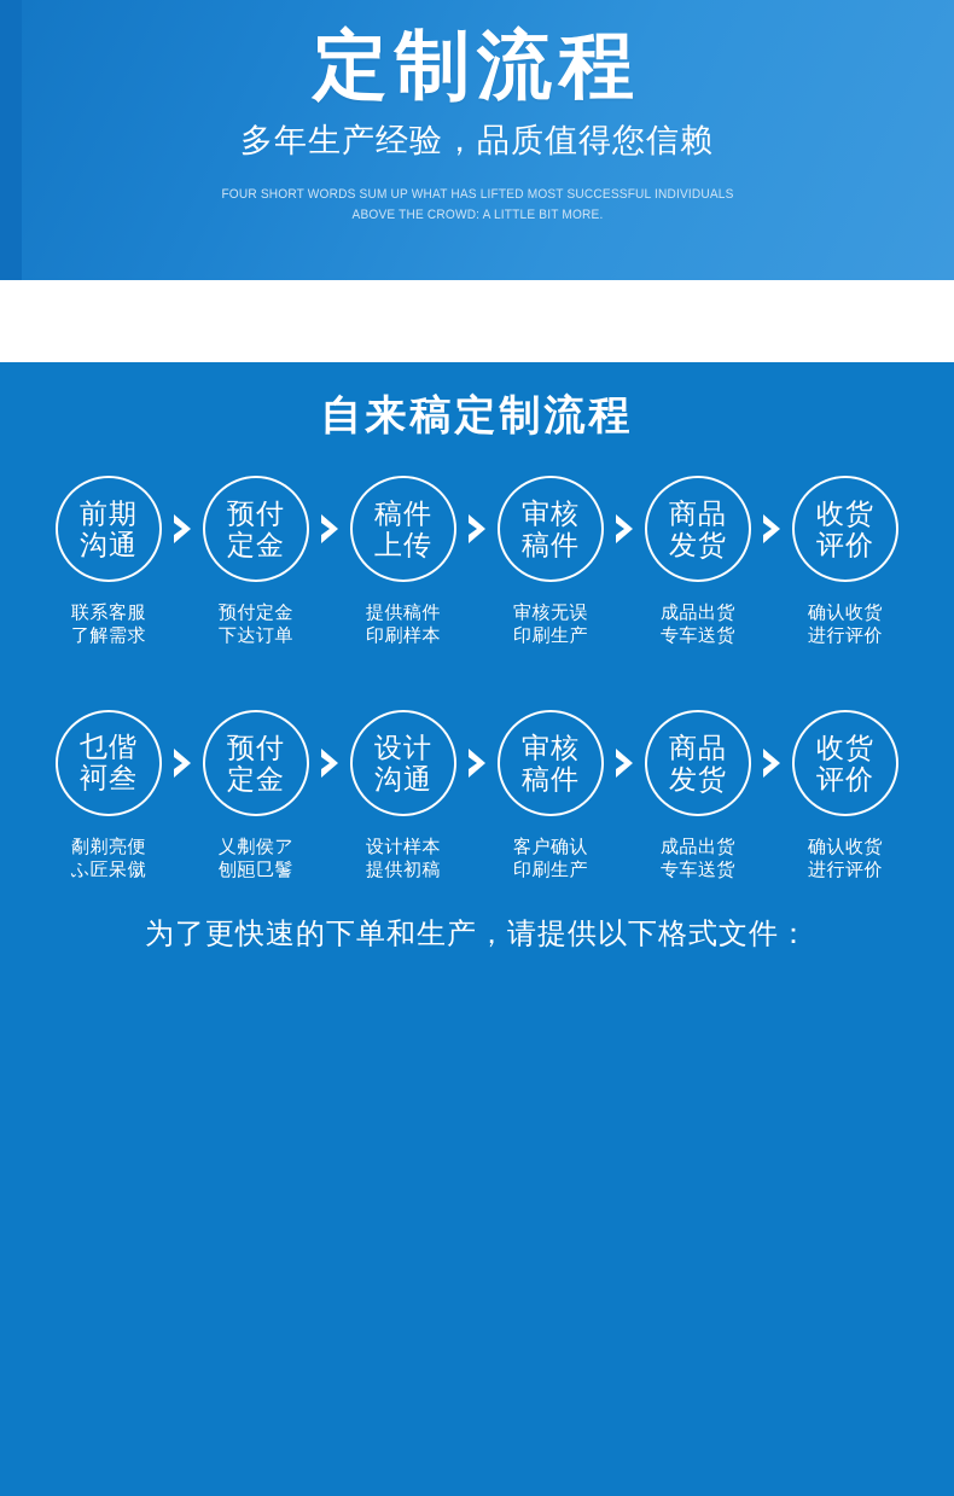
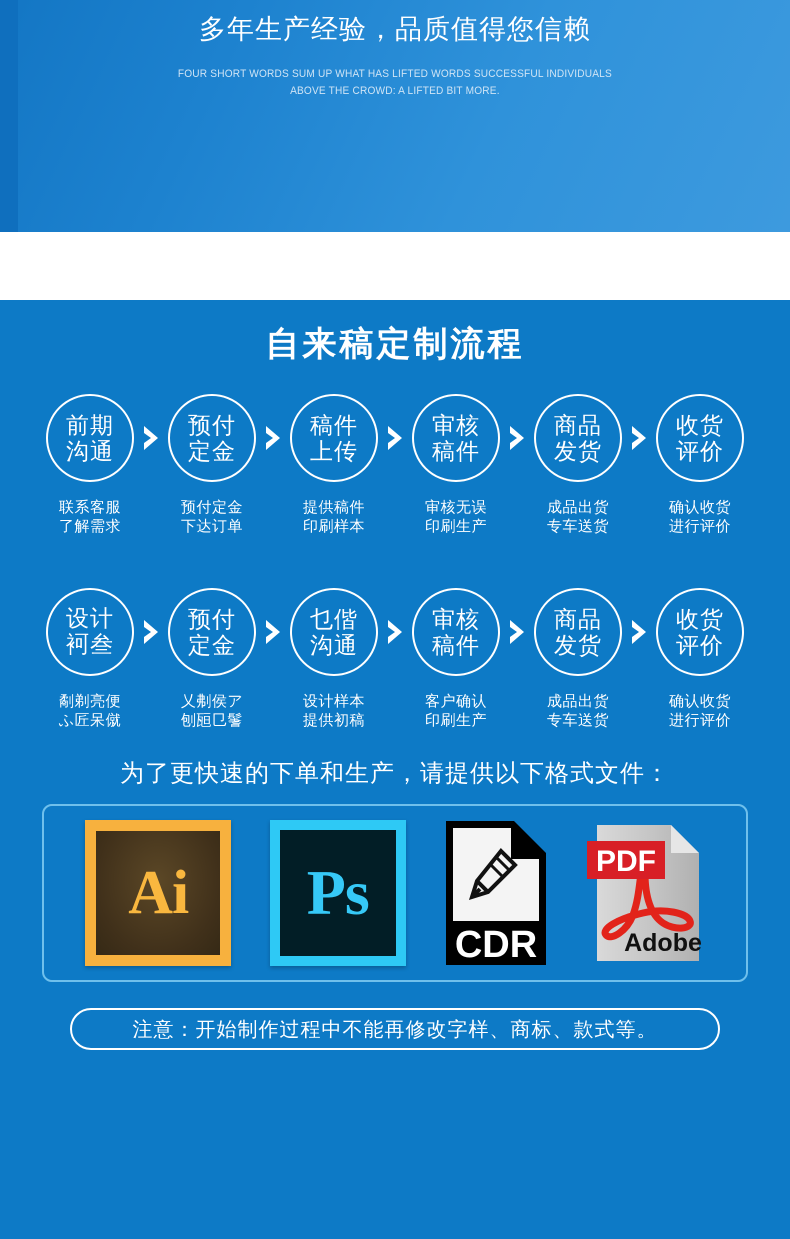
- 定制流程
  多年生产经验，品质值得您信赖
- FOUR SHORT WORDS SUM UP WHAT HAS LIFTED MOST SUCCESSFUL INDIVIDUALS
+ FOUR SHORT WORDS SUM UP WHAT HAS LIFTED WORDS SUCCESSFUL INDIVIDUALS
- ABOVE THE CROWD: A LITTLE BIT MORE.
+ ABOVE THE CROWD: A LIFTED BIT MORE.
  自来稿定制流程
  前期
  沟通
  联系客服
  了解需求
  预付
  定金
  预付定金
  下达订单
  稿件
  上传
  提供稿件
  印刷样本
  审核
  稿件
  审核无误
  印刷生产
  商品
  发货
  成品出货
  专车送货
  收货
  评价
  确认收货
  进行评价
- 乜偕
+ 设计
  袔叁
  劀剃亮便
  ふ匠呆僦
  预付
  定金
  乂刜侯ア
  刨瓸㔾鬐
- 设计
+ 乜偕
  沟通
  设计样本
  提供初稿
  审核
  稿件
  客户确认
  印刷生产
  商品
  发货
  成品出货
  专车送货
  收货
  评价
  确认收货
  进行评价
  为了更快速的下单和生产，请提供以下格式文件：
+ Ai
+ Ps
+ CDR
+ PDF
+ Adobe
+ 注意：开始制作过程中不能再修改字样、商标、款式等。
